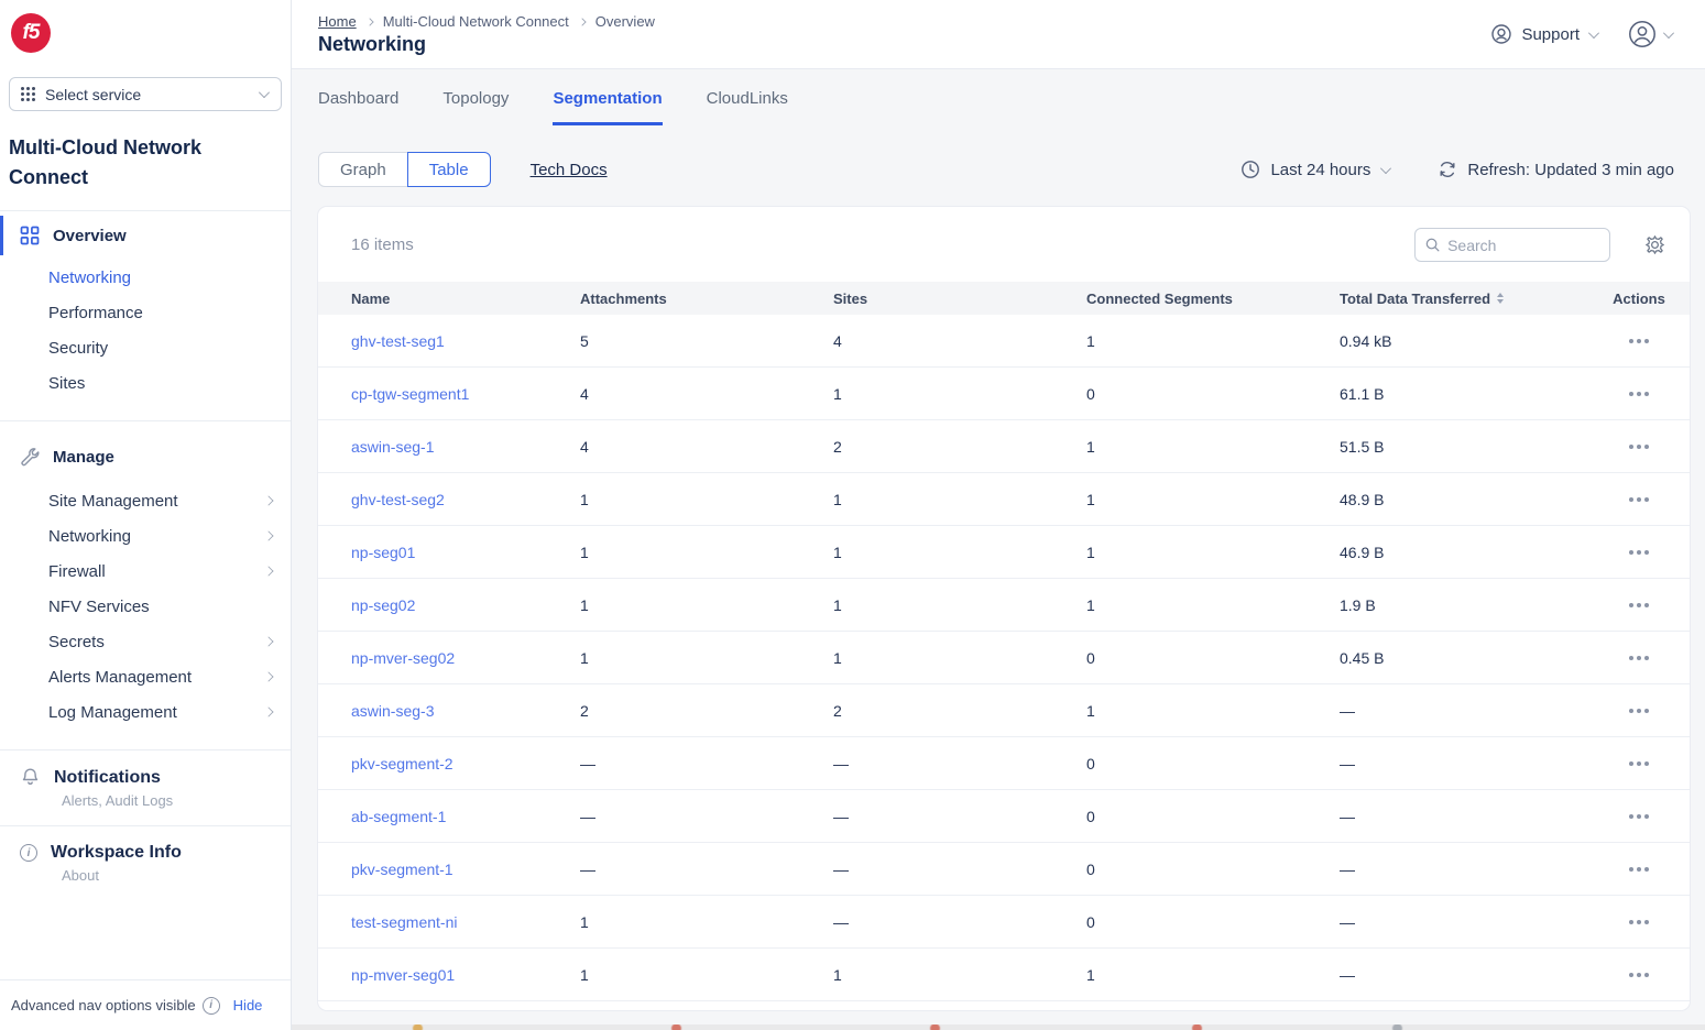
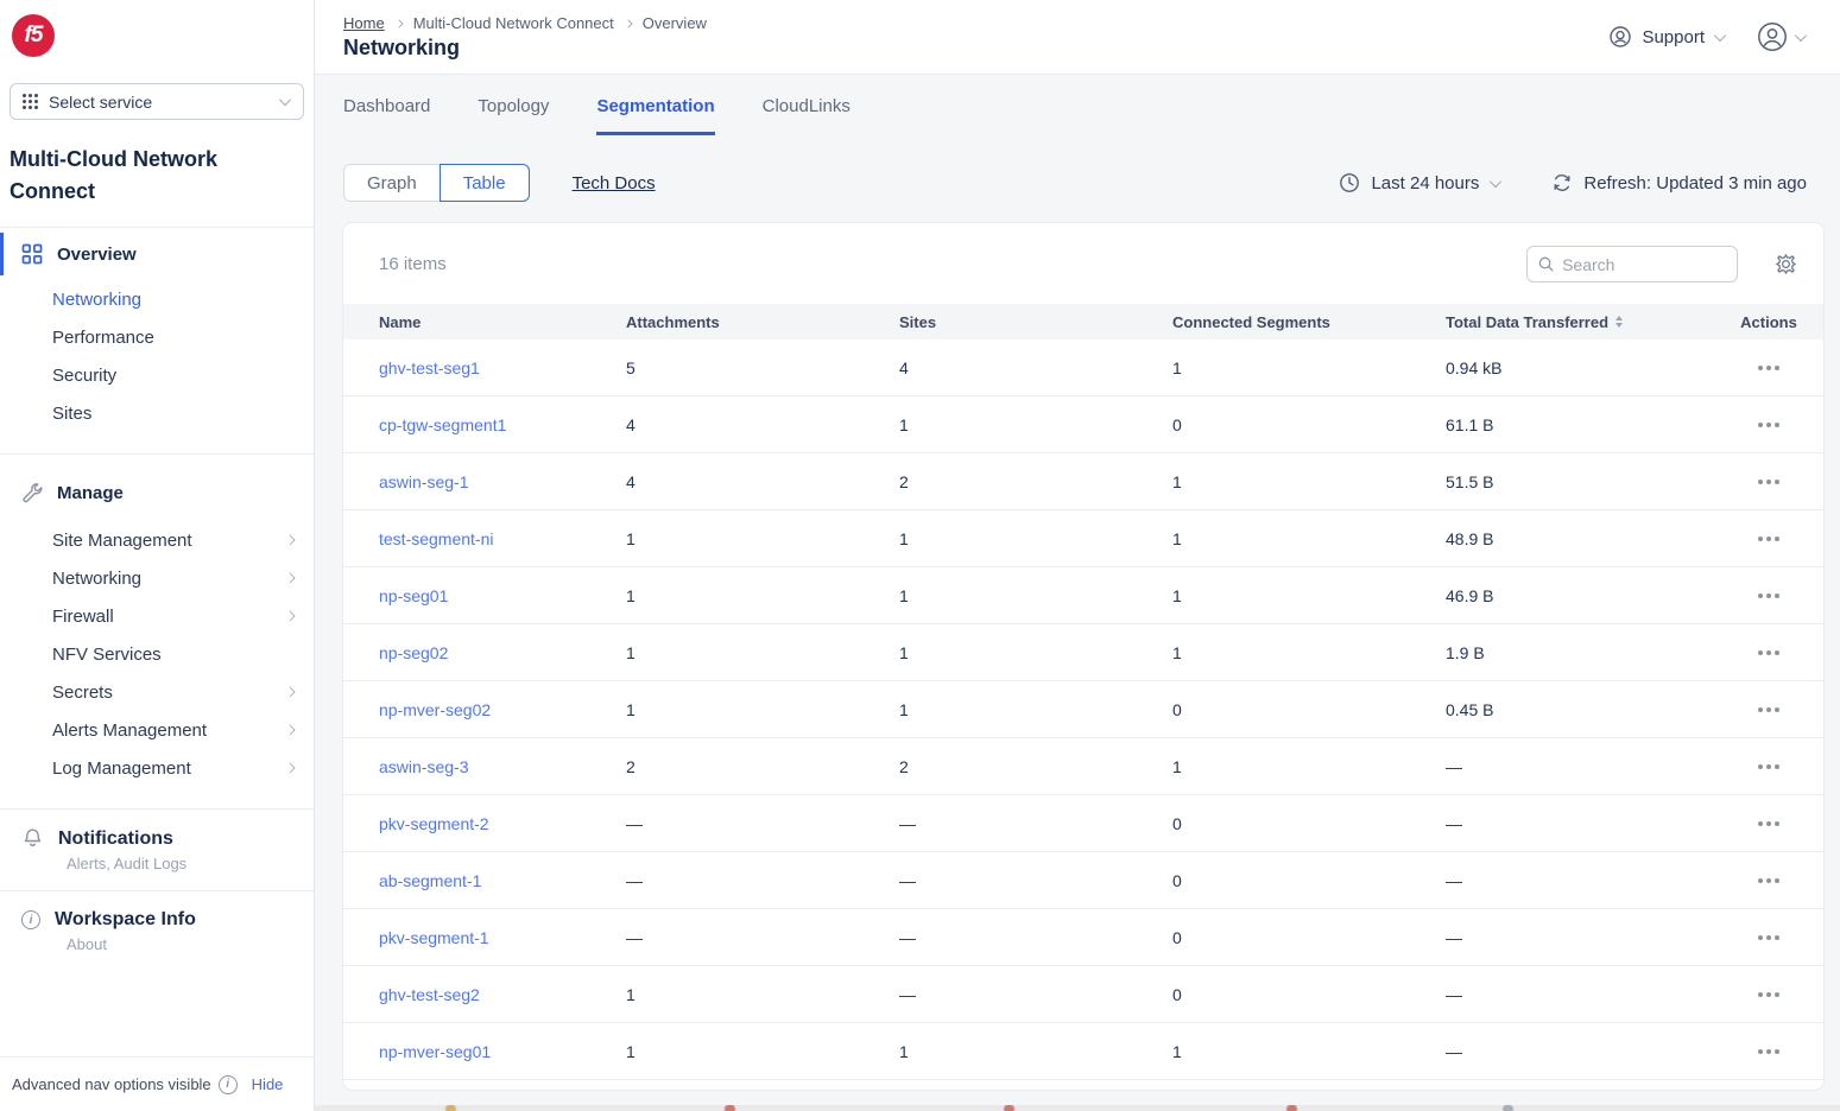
  f5
  Select service
  Multi-Cloud Network Connect
  Overview
  Networking
  Performance
  Security
  Sites
  Manage
  Site Management
  Networking
  Firewall
  NFV Services
  Secrets
  Alerts Management
  Log Management
  Notifications
  Alerts, Audit Logs
  i
  Workspace Info
  About
  Advanced nav options visible
  i
  Hide
  Home
  Multi-Cloud Network Connect
  Overview
  Networking
  Support
  Dashboard
  Topology
  Segmentation
  CloudLinks
  Graph
  Table
  Tech Docs
  Last 24 hours
  Refresh: Updated 3 min ago
  16 items
  Search
  Name
  Attachments
  Sites
  Connected Segments
  Total Data Transferred
  Actions
  ghv-test-seg1
  5
  4
  1
  0.94 kB
  cp-tgw-segment1
  4
  1
  0
  61.1 B
  aswin-seg-1
  4
  2
  1
  51.5 B
- ghv-test-seg2
+ test-segment-ni
  1
  1
  1
  48.9 B
  np-seg01
  1
  1
  1
  46.9 B
  np-seg02
  1
  1
  1
  1.9 B
  np-mver-seg02
  1
  1
  0
  0.45 B
  aswin-seg-3
  2
  2
  1
  —
  pkv-segment-2
  —
  —
  0
  —
  ab-segment-1
  —
  —
  0
  —
  pkv-segment-1
  —
  —
  0
  —
- test-segment-ni
+ ghv-test-seg2
  1
  —
  0
  —
  np-mver-seg01
  1
  1
  1
  —
